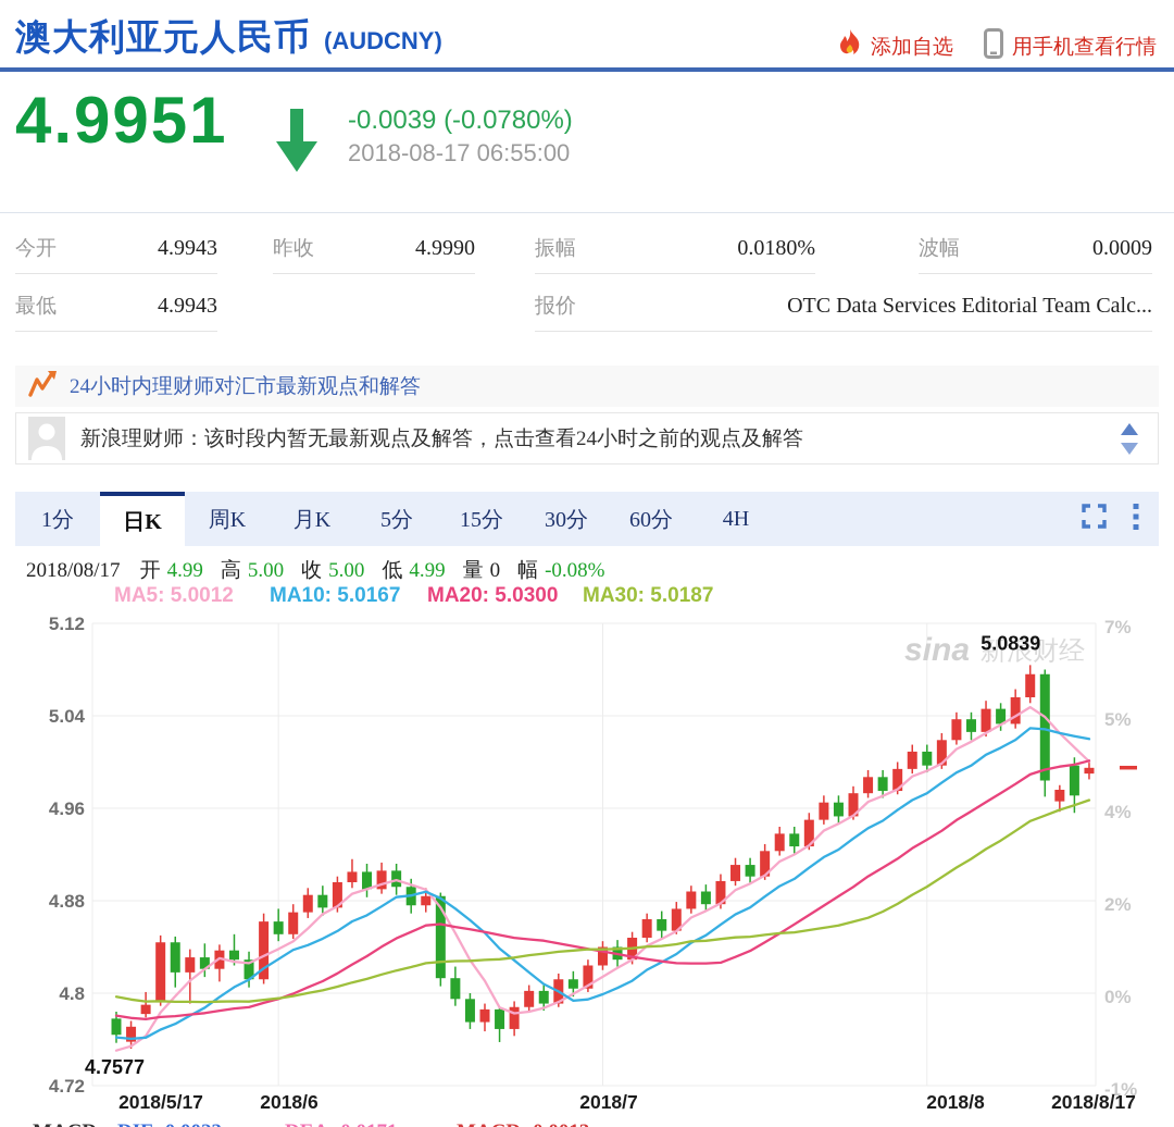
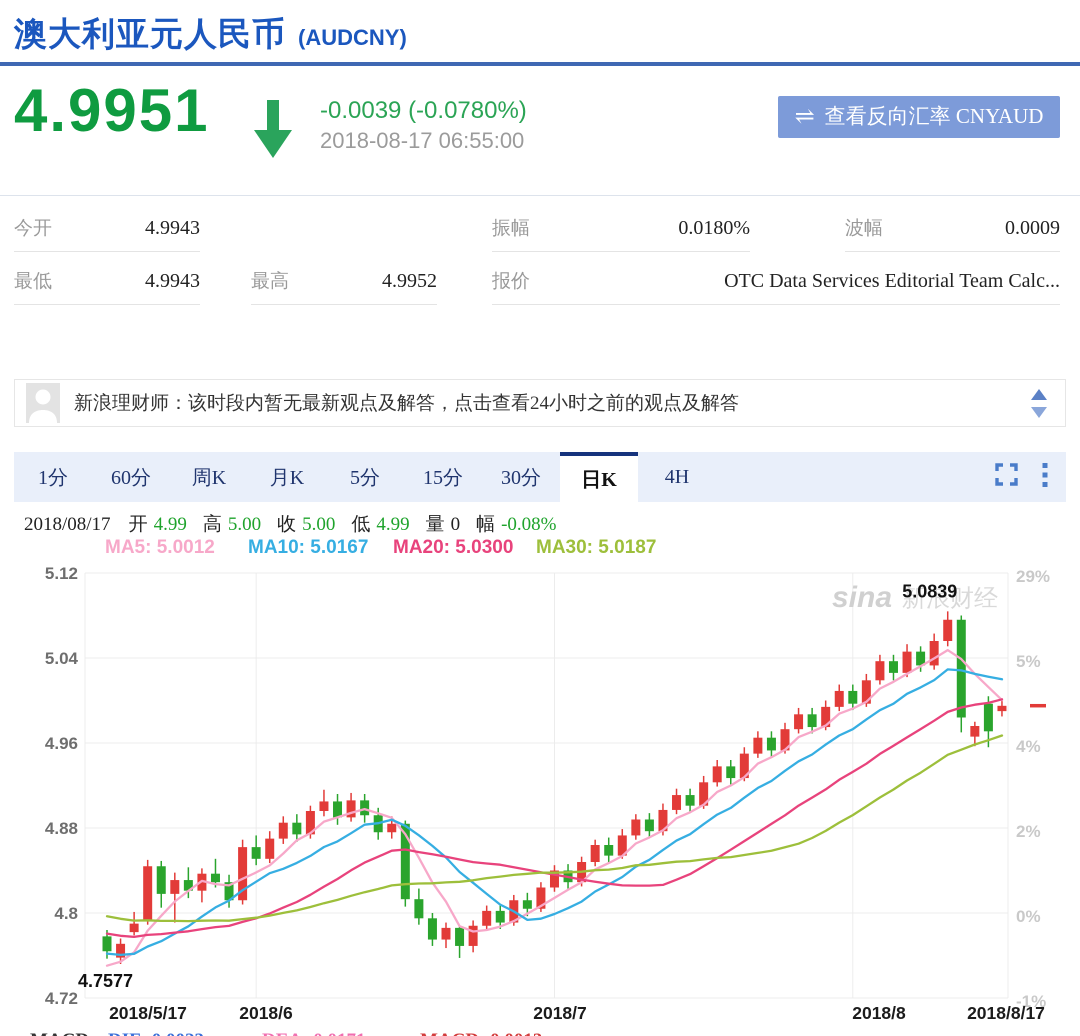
  澳大利亚元人民币
  (AUDCNY)
- 添加自选
- 用手机查看行情
  4.9951
  -0.0039 (-0.0780%)
  2018-08-17 06:55:00
+ ⇌
+ 查看反向汇率 CNYAUD
  今开
  4.9943
- 昨收
- 4.9990
  振幅
  0.0180%
  波幅
  0.0009
  最低
  4.9943
+ 最高
+ 4.9952
  报价
  OTC Data Services Editorial Team Calc...
- 24小时内理财师对汇市最新观点和解答
  新浪理财师：该时段内暂无最新观点及解答，点击查看24小时之前的观点及解答
  1分
- 日K
+ 60分
  周K
  月K
  5分
  15分
  30分
- 60分
+ 日K
  4H
  2018/08/17
  开
  4.99
  高
  5.00
  收
  5.00
  低
  4.99
  量
  0
  幅
  -0.08%
  MA5: 5.0012
  MA10: 5.0167
  MA20: 5.0300
  MA30: 5.0187
  5.12
  5.04
  4.96
  4.88
  4.8
  4.72
- 7%
+ 29%
  5%
  4%
  2%
  0%
  -1%
  2018/5/17
  2018/6
  2018/7
  2018/8
  2018/8/17
  sina
  新浪财经
  5.0839
  4.7577
